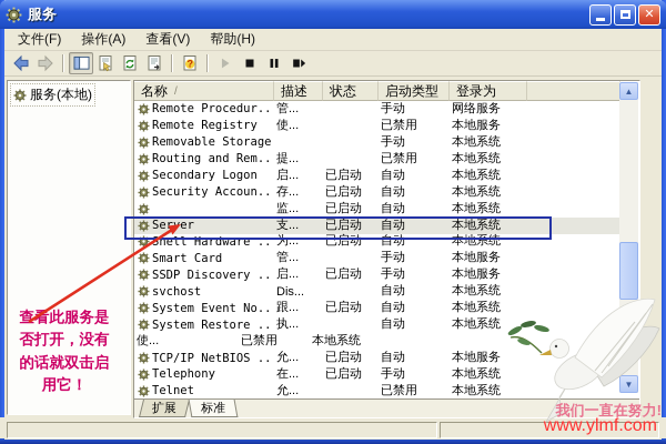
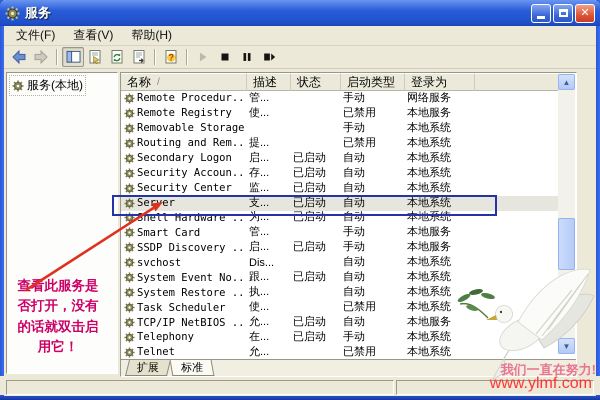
  服务
  ✕
  文件(F)
- 操作(A)
  查看(V)
  帮助(H)
  ?
  服务(本地)
  名称
  /
  描述
  状态
  启动类型
  登录为
  Remote Procedur..
  管...
  手动
  网络服务
  Remote Registry
  使...
  已禁用
  本地服务
  Removable Storage
  手动
  本地系统
  Routing and Rem..
  提...
  已禁用
  本地系统
  Secondary Logon
  启...
  已启动
  自动
  本地系统
  Security Accoun..
  存...
  已启动
  自动
  本地系统
+ Security Center
  监...
  已启动
  自动
  本地系统
  Serer
  支...
  已启动
  自动
  本地系统
  hell Hardware ..
  为...
  已启动
  自动
  本地系统
  Smart Card
  管...
  手动
  本地服务
  SSDP Discovery ..
  启...
  已启动
  手动
  本地服务
  svchost
  Dis...
  自动
  本地系统
  System Event No..
  跟...
  已启动
  自动
  本地系统
  System Restore ..
  执...
  自动
  本地系统
+ Task Scheduler
  使...
  已禁用
  本地系统
  TCP/IP NetBIOS ..
  允...
  已启动
  自动
  本地服务
  Telephony
  在...
  已启动
  手动
  本地系统
  Telnet
  允...
  已禁用
  本地系统
  ▲
  ▼
  查看此服务是
  否打开，没有
  的话就双击启
  用它！
  我们一直在努力!
  www.ylmf.com
